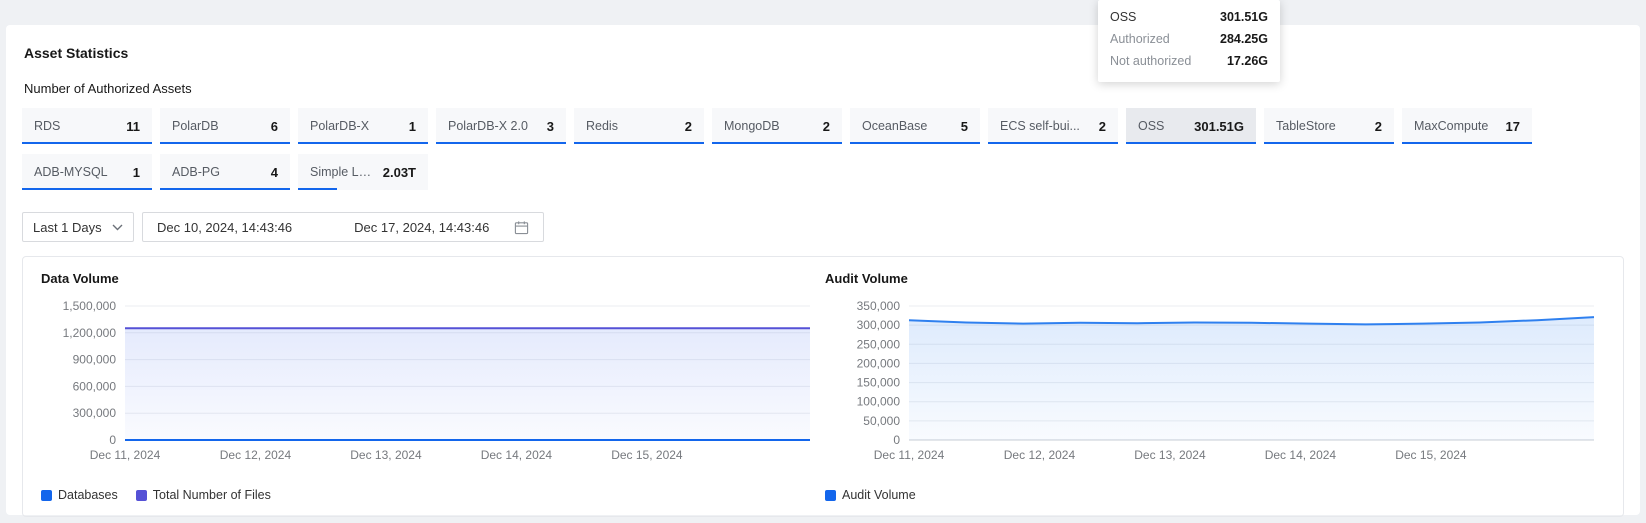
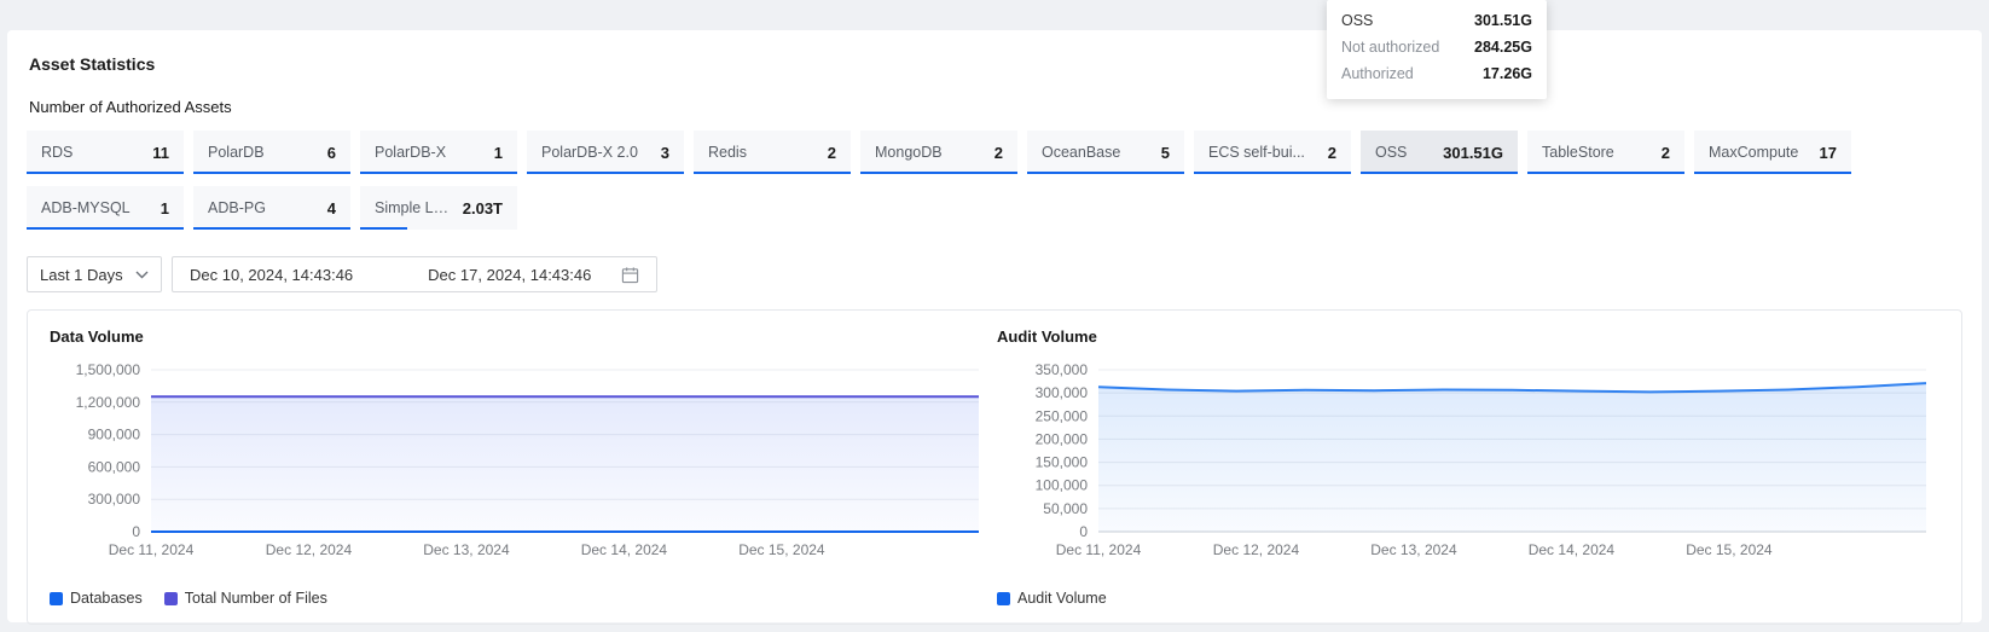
  Asset Statistics
  Number of Authorized Assets
  RDS
  11
  PolarDB
  6
  PolarDB-X
  1
  PolarDB-X 2.0
  3
  Redis
  2
  MongoDB
  2
  OceanBase
  5
  ECS self-bui...
  2
  OSS
  301.51G
  TableStore
  2
  MaxCompute
  17
  ADB-MYSQL
  1
  ADB-PG
  4
  Simple Log
  2.03T
  Last 1 Days
  Dec 10, 2024, 14:43:46
  Dec 17, 2024, 14:43:46
  Data Volume
  0
  300,000
  600,000
  900,000
  1,200,000
  1,500,000
  Dec 11, 2024
  Dec 12, 2024
  Dec 13, 2024
  Dec 14, 2024
  Dec 15, 2024
  Databases
  Total Number of Files
  Audit Volume
  0
  50,000
  100,000
  150,000
  200,000
  250,000
  300,000
  350,000
  Dec 11, 2024
  Dec 12, 2024
  Dec 13, 2024
  Dec 14, 2024
  Dec 15, 2024
  Audit Volume
  OSS
  301.51G
- Authorized
+ Not authorized
  284.25G
- Not authorized
+ Authorized
  17.26G
